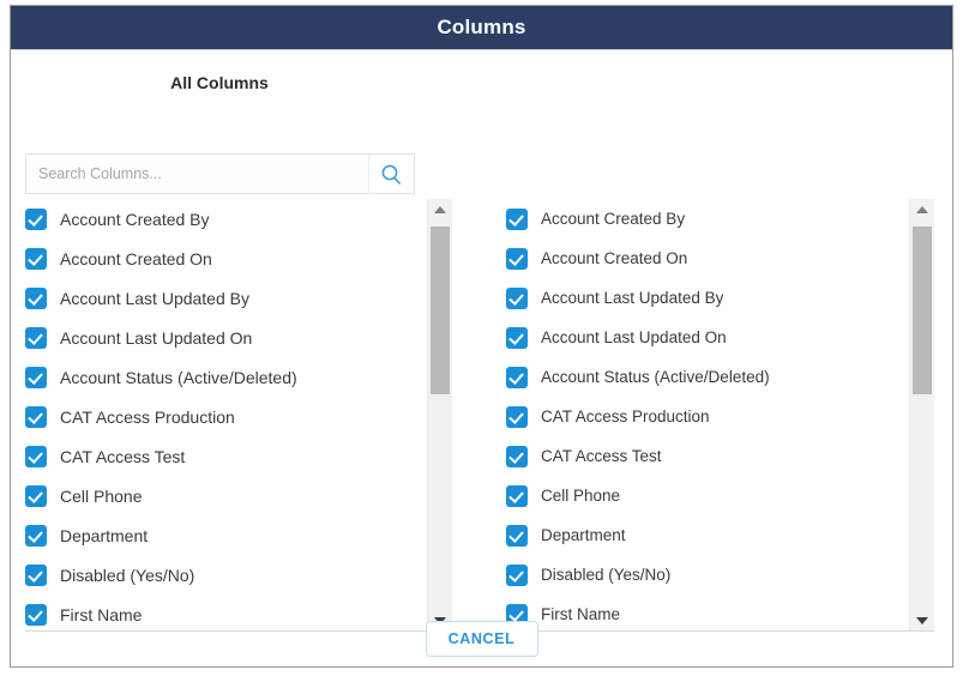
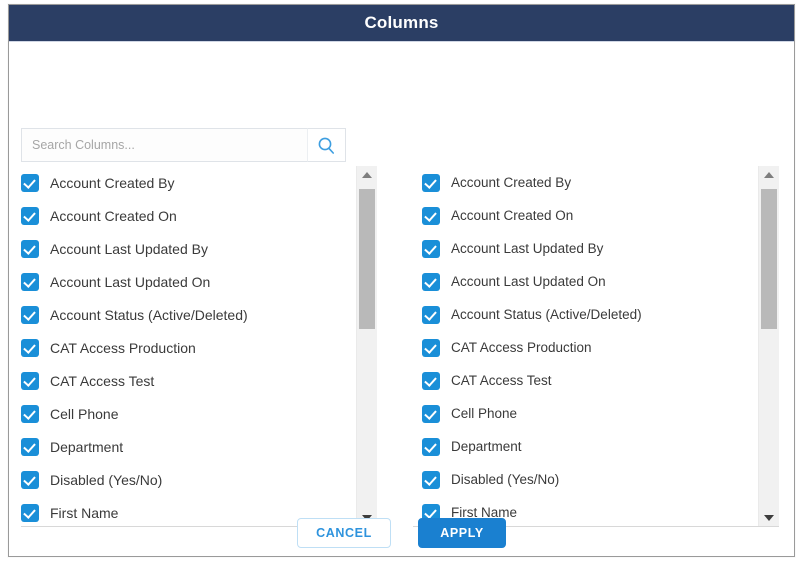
  Columns
- All Columns
  Search Columns...
  Account Created By
  Account Created On
  Account Last Updated By
  Account Last Updated On
  Account Status (Active/Deleted)
  CAT Access Production
  CAT Access Test
  Cell Phone
  Department
  Disabled (Yes/No)
  First Name
  Account Created By
  Account Created On
  Account Last Updated By
  Account Last Updated On
  Account Status (Active/Deleted)
  CAT Access Production
  CAT Access Test
  Cell Phone
  Department
  Disabled (Yes/No)
  First Name
  CANCEL
+ APPLY
